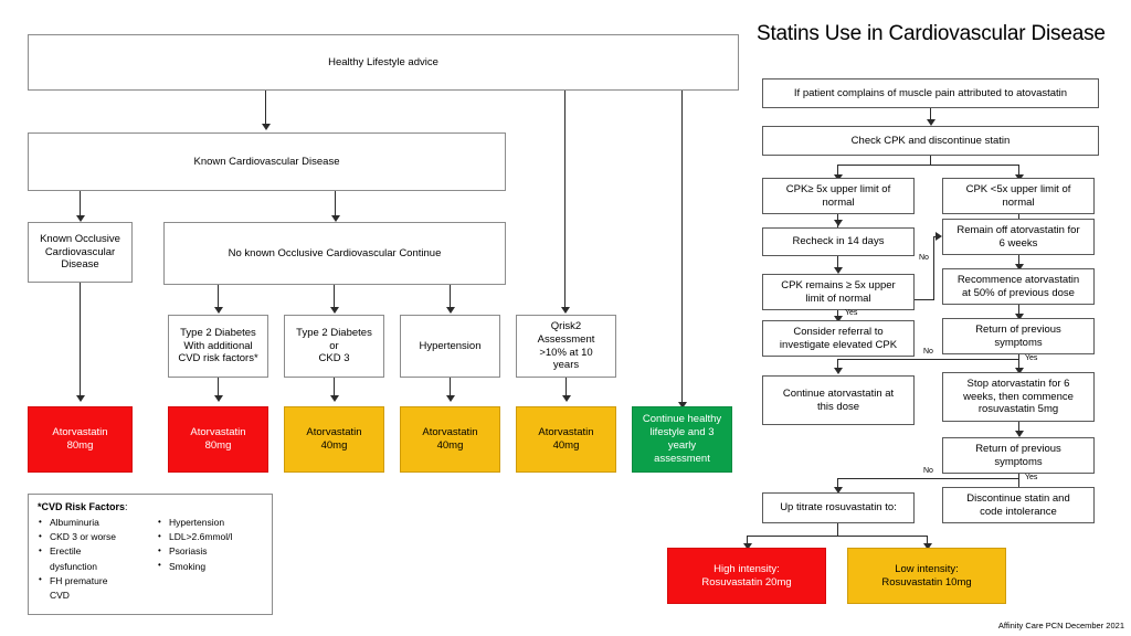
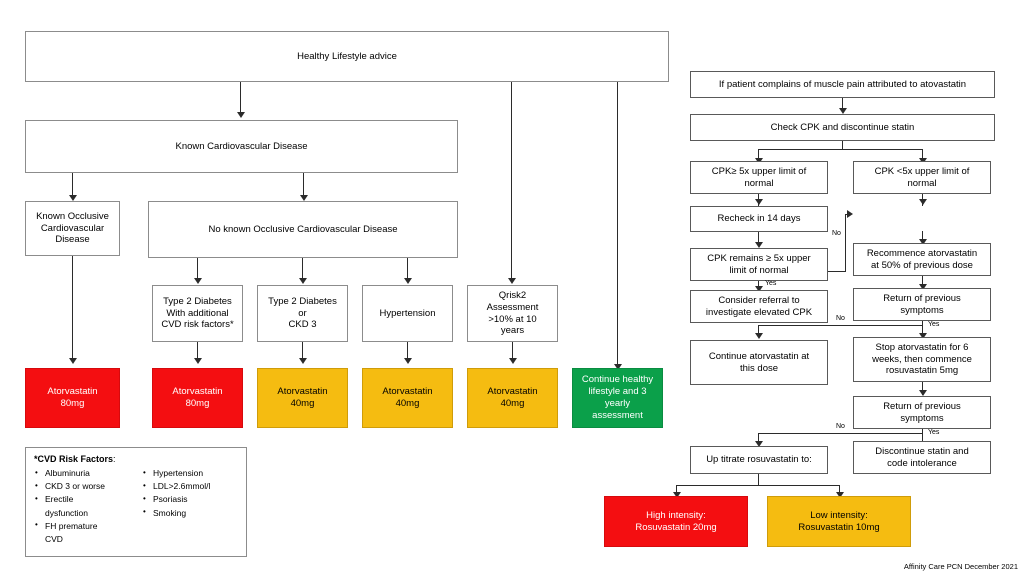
  Healthy Lifestyle advice
  Known Cardiovascular Disease
  Known Occlusive
  Cardiovascular
  Disease
- No known Occlusive Cardiovascular Continue
+ No known Occlusive Cardiovascular Disease
  Type 2 Diabetes
  With additional
  CVD risk factors*
  Type 2 Diabetes
  or
  CKD 3
  Hypertension
  Qrisk2
  Assessment
  >10% at 10
  years
  Atorvastatin
  80mg
  Atorvastatin
  80mg
  Atorvastatin
  40mg
  Atorvastatin
  40mg
  Atorvastatin
  40mg
  Continue healthy
  lifestyle and 3
  yearly
  assessment
  *CVD Risk Factors:
  Albuminuria
  CKD 3 or worse
  Erectile
  dysfunction
  FH premature
  CVD
  Hypertension
  LDL>2.6mmol/l
  Psoriasis
  Smoking
- Statins Use in Cardiovascular Disease
  If patient complains of muscle pain attributed to atovastatin
  Check CPK and discontinue statin
  CPK≥ 5x upper limit of
  normal
  CPK <5x upper limit of
  normal
  Recheck in 14 days
- Remain off atorvastatin for
- 6 weeks
  CPK remains ≥ 5x upper
  limit of normal
  Recommence atorvastatin
  at 50% of previous dose
  Consider referral to
  investigate elevated CPK
  Return of previous
  symptoms
  Continue atorvastatin at
  this dose
  Stop atorvastatin for 6
  weeks, then commence
  rosuvastatin 5mg
  Return of previous
  symptoms
  Up titrate rosuvastatin to:
  Discontinue statin and
  code intolerance
  High intensity:
  Rosuvastatin 20mg
  Low intensity:
  Rosuvastatin 10mg
  Affinity Care PCN December 2021
